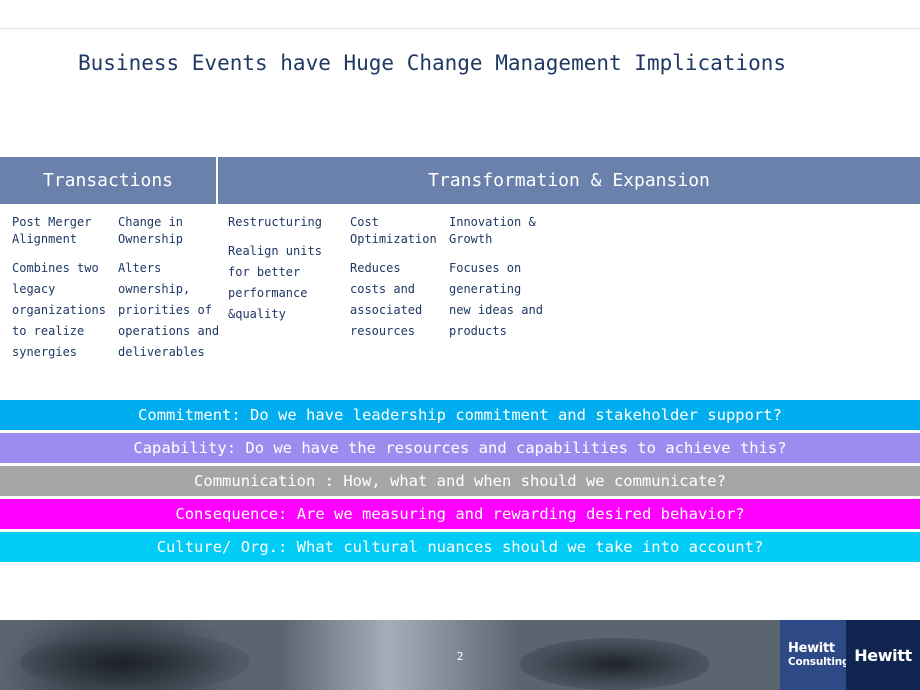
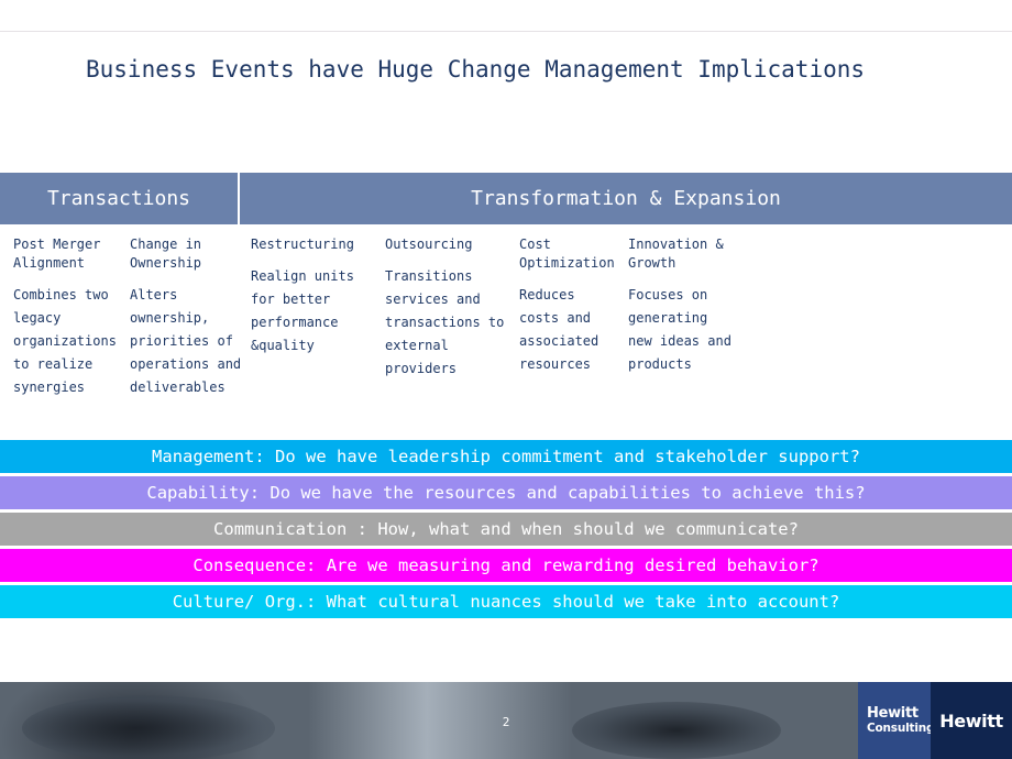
  Business Events have Huge Change Management Implications
  Transactions
  Transformation & Expansion
  Post Merger Alignment
  Combines two legacy organizations to realize synergies
  Change in Ownership
  Alters ownership, priorities of operations and deliverables
  Restructuring
  Realign units for better performance &quality
+ Outsourcing
+ Transitions services and transactions to external providers
  Cost Optimization
  Reduces costs and associated resources
  Innovation & Growth
  Focuses on generating new ideas and products
- Commitment: Do we have leadership commitment and stakeholder support?
+ Management: Do we have leadership commitment and stakeholder support?
  Capability: Do we have the resources and capabilities to achieve this?
  Communication : How, what and when should we communicate?
  Consequence: Are we measuring and rewarding desired behavior?
  Culture/ Org.: What cultural nuances should we take into account?
  2
  Hewitt
  Consultin
  Hewitt
